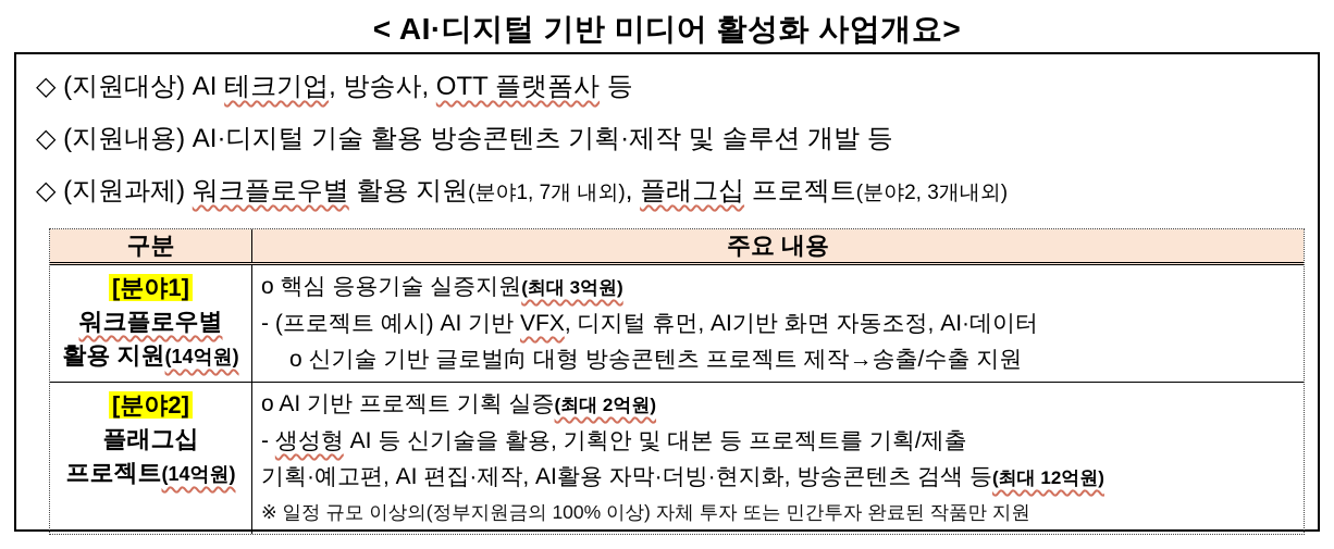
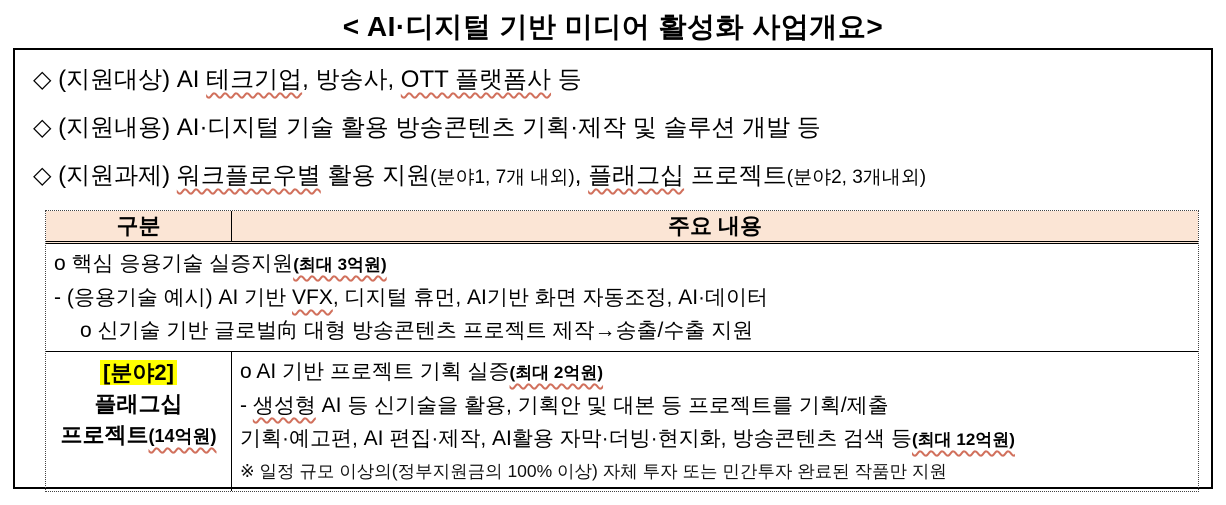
  < AI·디지털 기반 미디어 활성화 사업개요>
  ◇ (지원대상) AI 테크기업, 방송사, OTT 플랫폼사 등
  ◇ (지원내용) AI·디지털 기술 활용 방송콘텐츠 기획·제작 및 솔루션 개발 등
  ◇ (지원과제) 워크플로우별 활용 지원(분야1, 7개 내외), 플래그십 프로젝트(분야2, 3개내외)
  구분
  주요 내용
- [분야1]
- 워크플로우별
- 활용 지원(14억원)
  o 핵심 응용기술 실증지원(최대 3억원)
- - (프로젝트 예시) AI 기반 VFX, 디지털 휴먼, AI기반 화면 자동조정, AI·데이터
+ - (응용기술 예시) AI 기반 VFX, 디지털 휴먼, AI기반 화면 자동조정, AI·데이터
  o 신기술 기반 글로벌向 대형 방송콘텐츠 프로젝트 제작→송출/수출 지원
  [분야2]
  플래그십
  프로젝트(14억원)
  o AI 기반 프로젝트 기획 실증(최대 2억원)
  - 생성형 AI 등 신기술을 활용, 기획안 및 대본 등 프로젝트를 기획/제출
  기획·예고편, AI 편집·제작, AI활용 자막·더빙·현지화, 방송콘텐츠 검색 등(최대 12억원)
  ※ 일정 규모 이상의(정부지원금의 100% 이상) 자체 투자 또는 민간투자 완료된 작품만 지원
